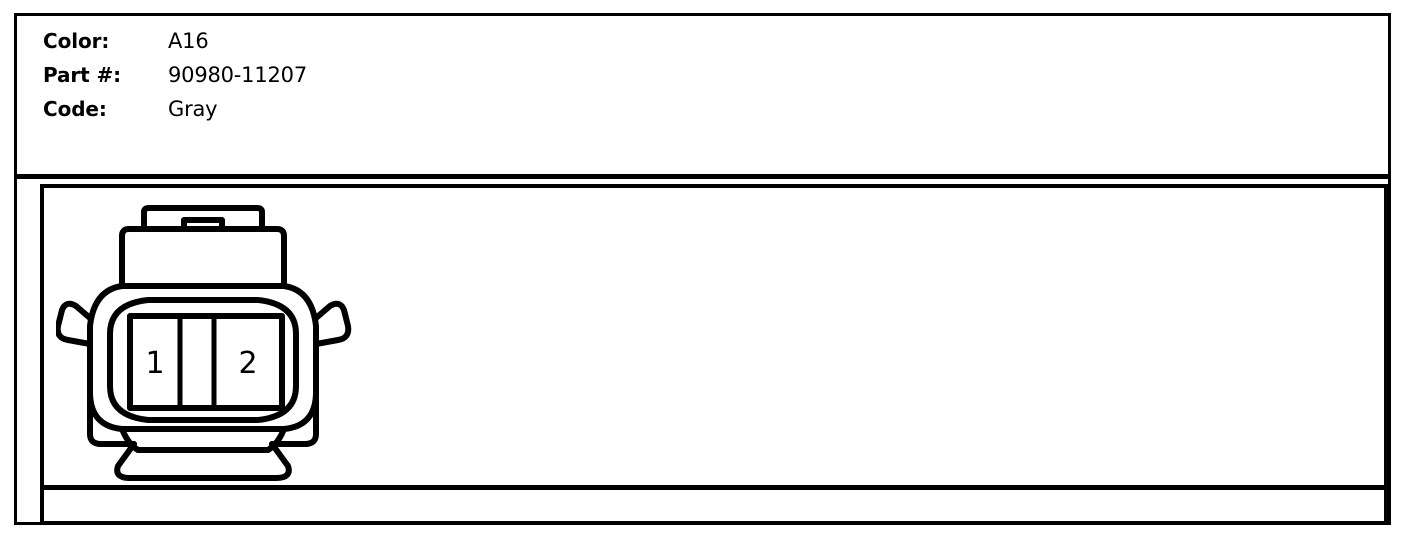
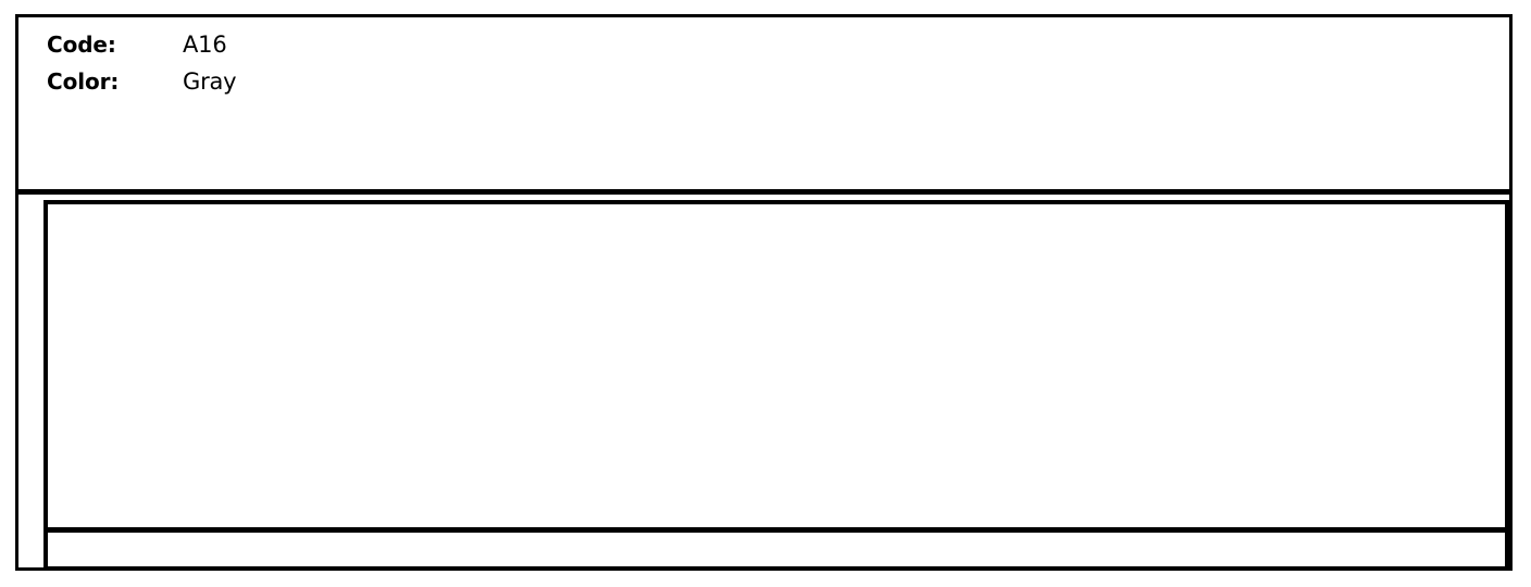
- Color:
+ Code:
  A16
- Part #:
- 90980-11207
- Code:
+ Color:
  Gray
- 1
- 2
